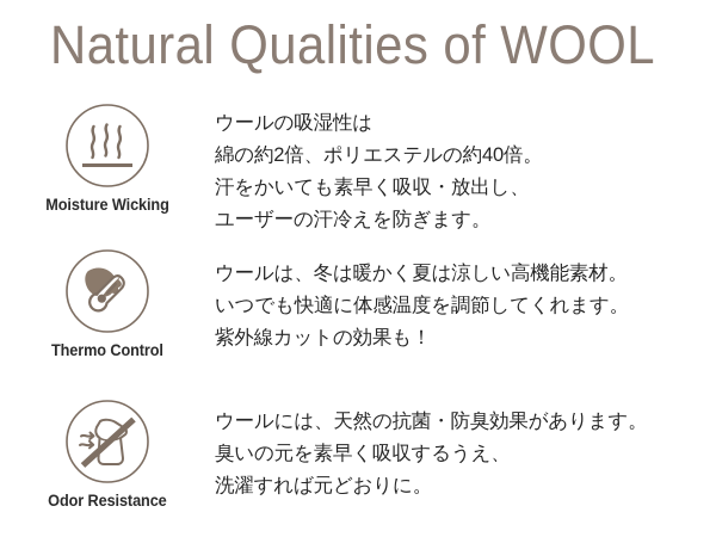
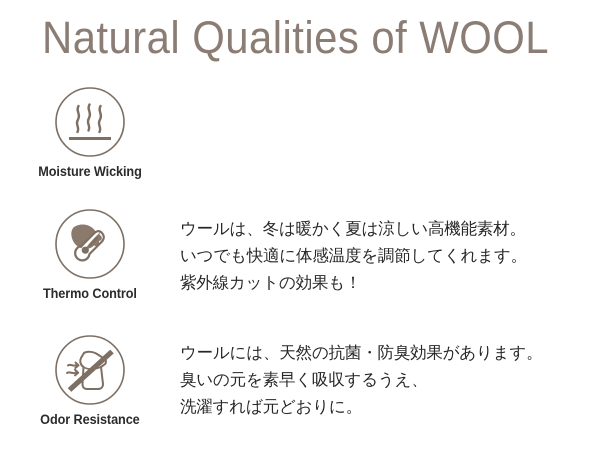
  Natural Qualities of WOOL
  Moisture Wicking
- ウールの吸湿性は
- 綿の約2倍、ポリエステルの約40倍。
- 汗をかいても素早く吸収・放出し、
- ユーザーの汗冷えを防ぎます。
  Thermo Control
  ウールは、冬は暖かく夏は涼しい高機能素材。
  いつでも快適に体感温度を調節してくれます。
  紫外線カットの効果も！
  Odor Resistance
  ウールには、天然の抗菌・防臭効果があります。
  臭いの元を素早く吸収するうえ、
  洗濯すれば元どおりに。
